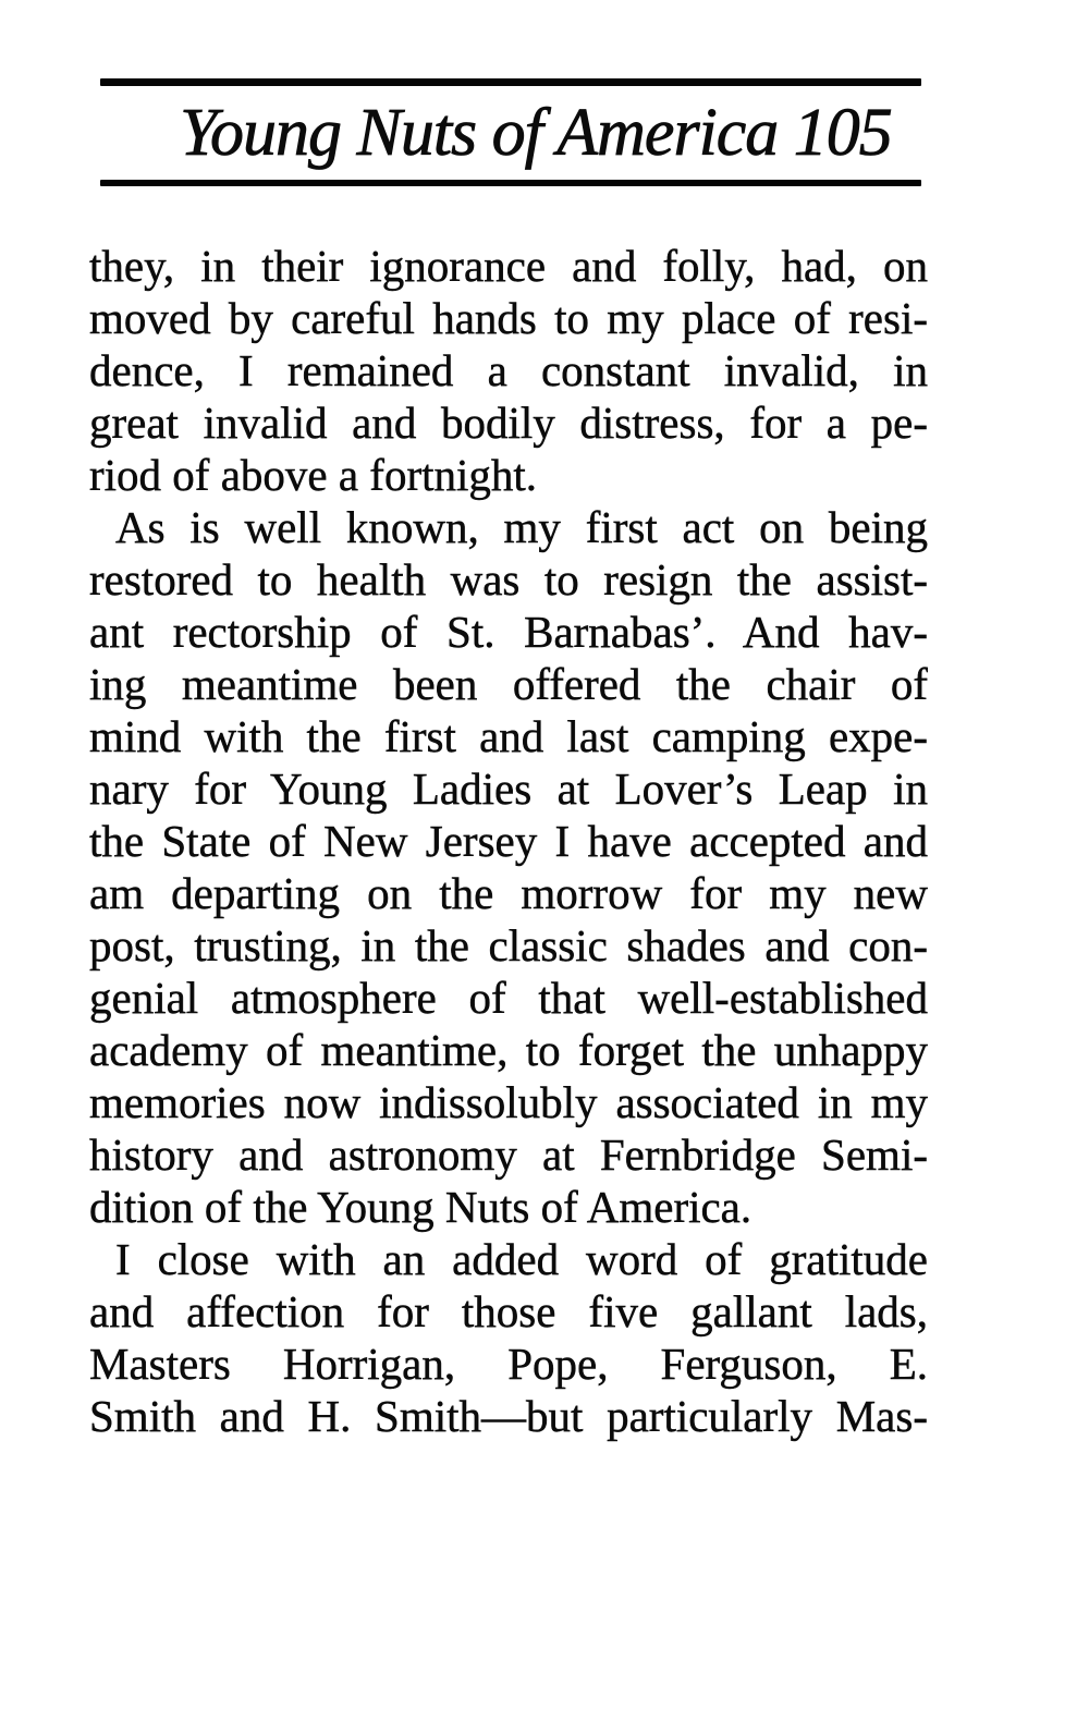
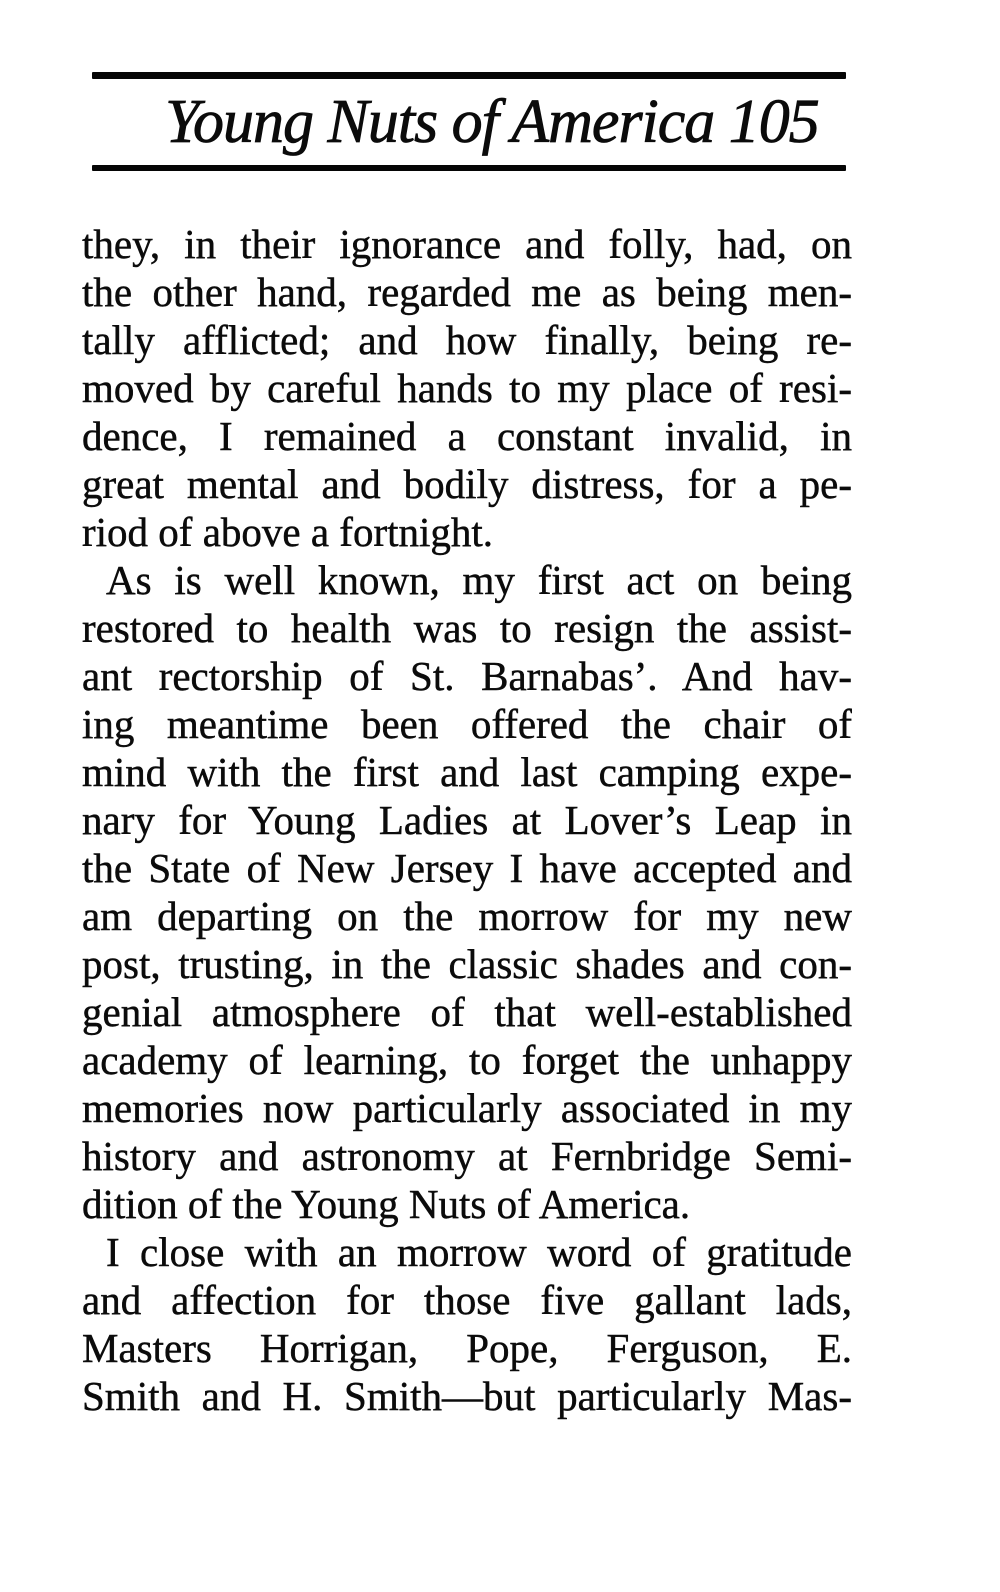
  Young Nuts of America 105
  they, in their ignorance and folly, had, on
+ the other hand, regarded me as being men-
+ tally afflicted; and how finally, being re-
  moved by careful hands to my place of resi-
  dence, I remained a constant invalid, in
- great invalid and bodily distress, for a pe-
+ great mental and bodily distress, for a pe-
  riod of above a fortnight.
  As is well known, my first act on being
  restored to health was to resign the assist-
  ant rectorship of St. Barnabas’. And hav-
  ing meantime been offered the chair of
  mind with the first and last camping expe-
  nary for Young Ladies at Lover’s Leap in
  the State of New Jersey I have accepted and
  am departing on the morrow for my new
  post, trusting, in the classic shades and con-
  genial atmosphere of that well-established
- academy of meantime, to forget the unhappy
+ academy of learning, to forget the unhappy
- memories now indissolubly associated in my
+ memories now particularly associated in my
  history and astronomy at Fernbridge Semi-
  dition of the Young Nuts of America.
- I close with an added word of gratitude
+ I close with an morrow word of gratitude
  and affection for those five gallant lads,
  Masters Horrigan, Pope, Ferguson, E.
  Smith and H. Smith—but particularly Mas-
